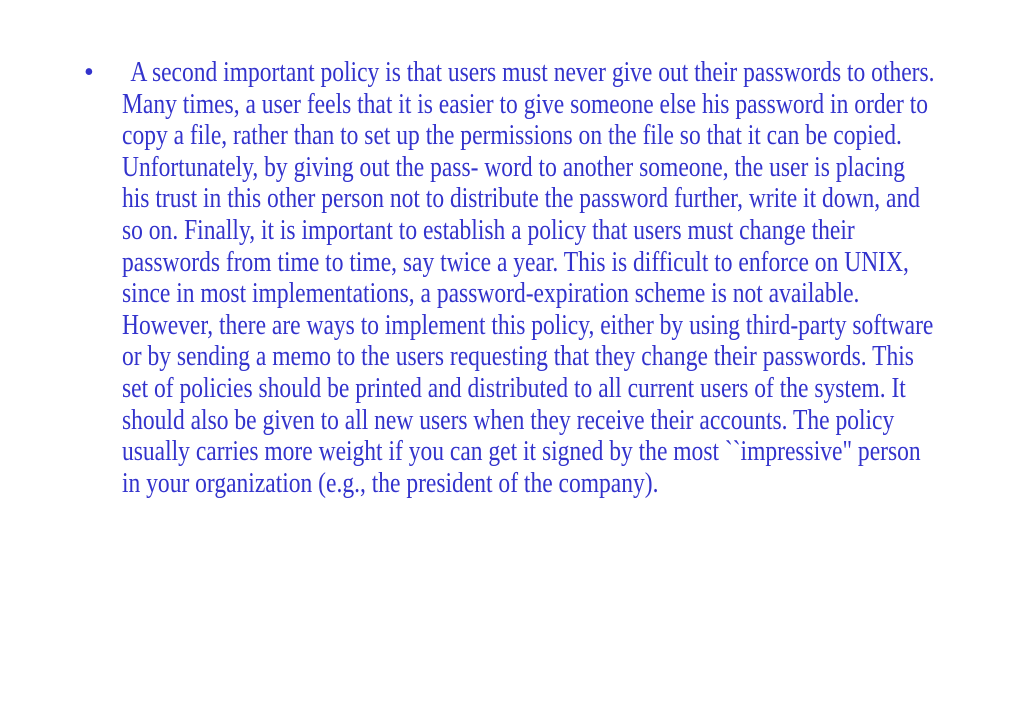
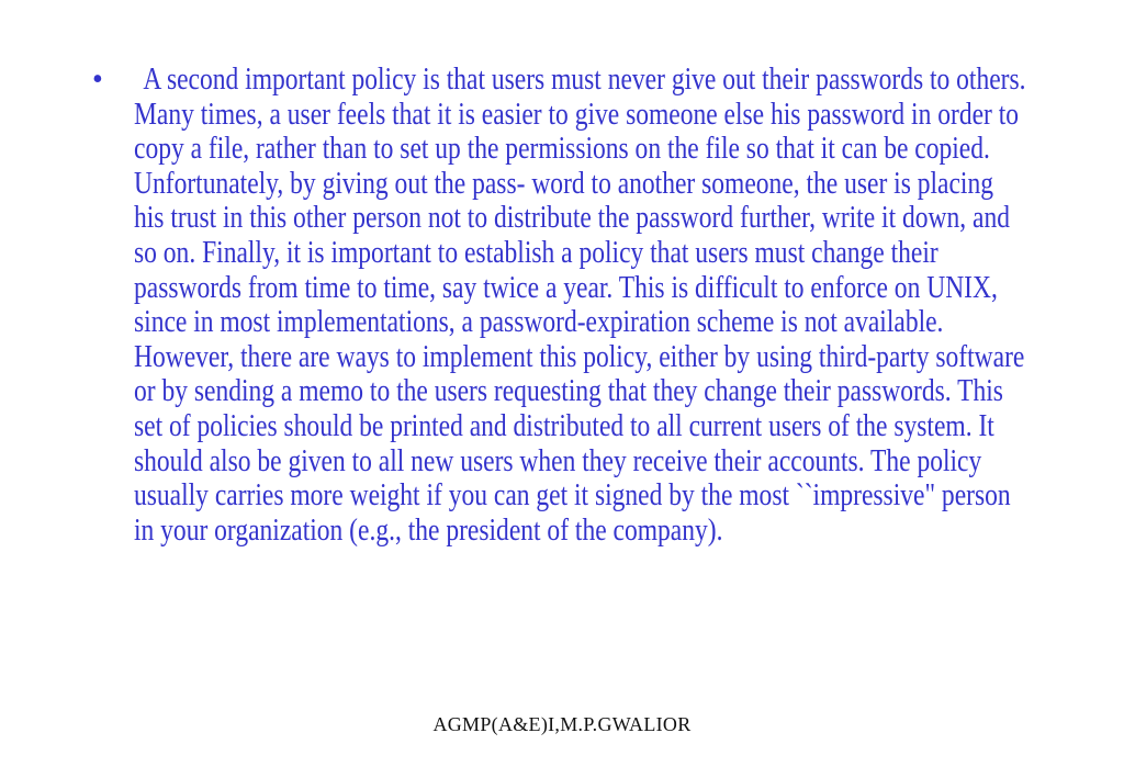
  •
  A second important policy is that users must never give out their passwords to others. Many times, a user feels that it is easier to give someone else his password in order to copy a file, rather than to set up the permissions on the file so that it can be copied. Unfortunately, by giving out the pass- word to another someone, the user is placing his trust in this other person not to distribute the password further, write it down, and so on. Finally, it is important to establish a policy that users must change their passwords from time to time, say twice a year. This is difficult to enforce on UNIX, since in most implementations, a password-expiration scheme is not available. However, there are ways to implement this policy, either by using third-party software or by sending a memo to the users requesting that they change their passwords. This set of policies should be printed and distributed to all current users of the system. It should also be given to all new users when they receive their accounts. The policy usually carries more weight if you can get it signed by the most ``impressive" person in your organization (e.g., the president of the company).
+ AGMP(A&E)I,M.P.GWALIOR
